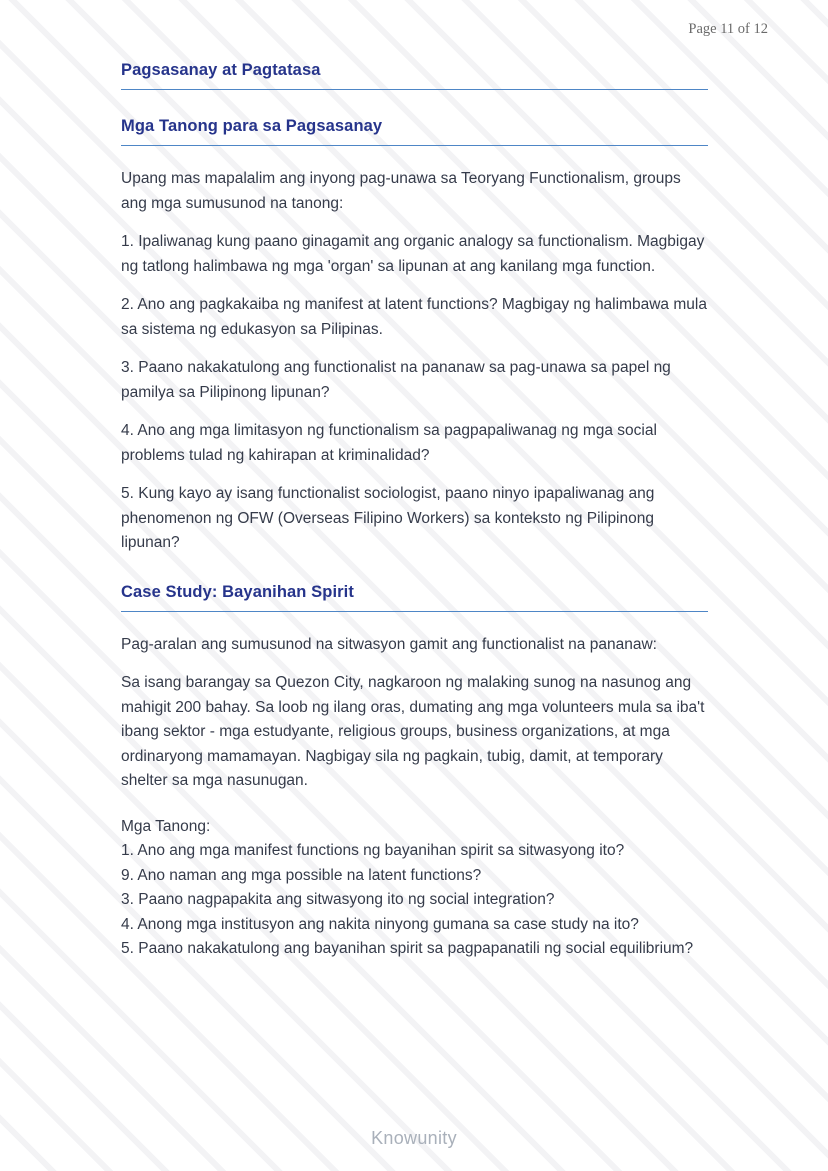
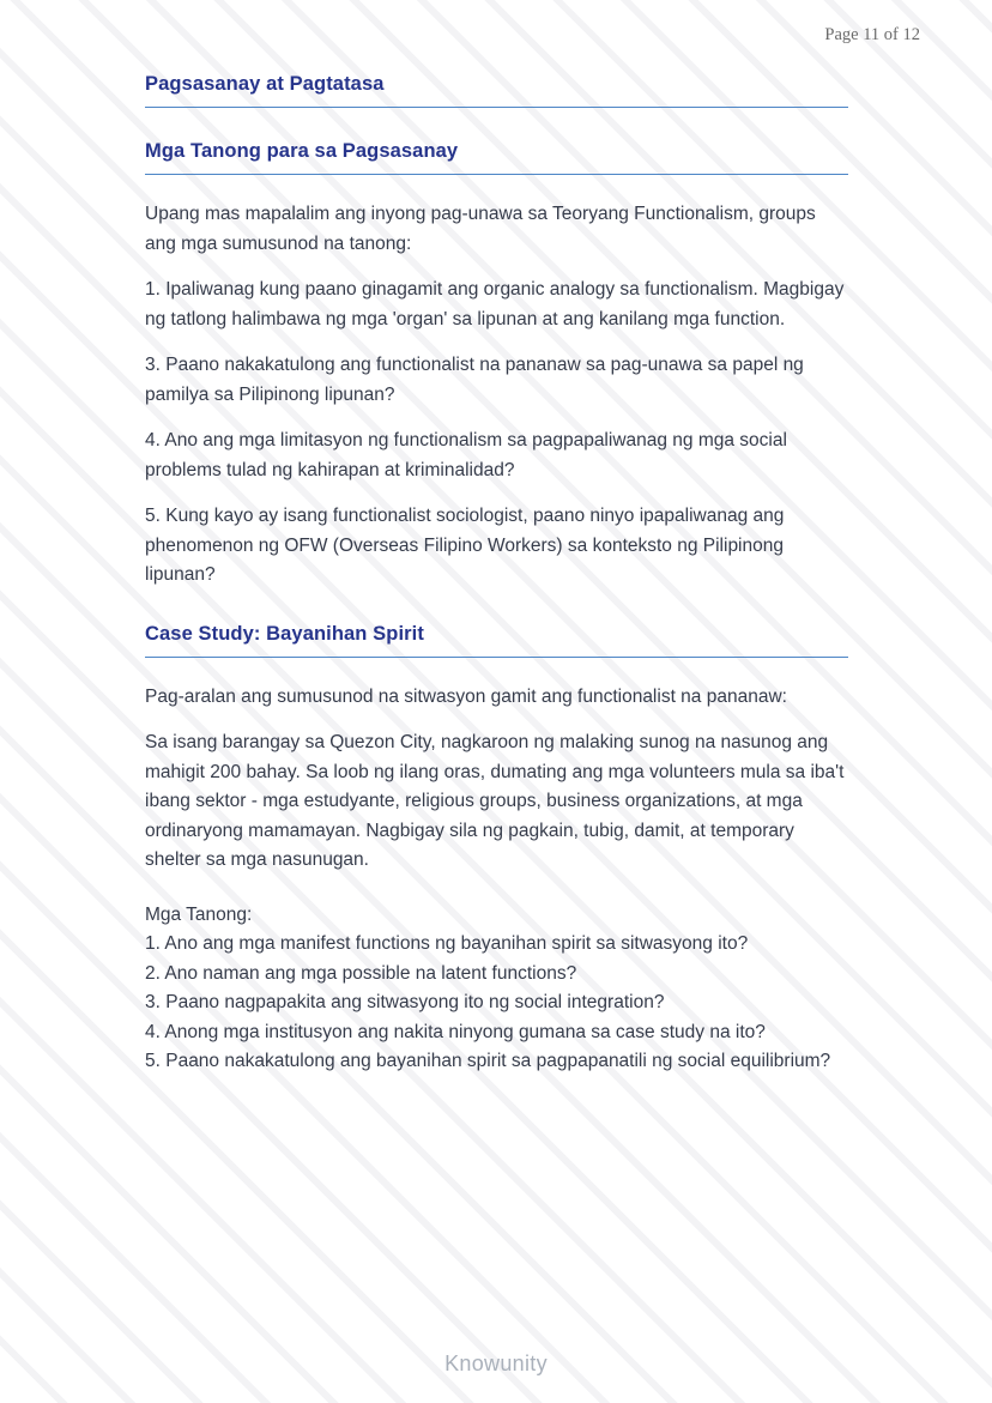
  Page 11 of 12
  Pagsasanay at Pagtatasa
  Mga Tanong para sa Pagsasanay
  Upang mas mapalalim ang inyong pag-unawa sa Teoryang Functionalism, groups ang mga sumusunod na tanong:
  1. Ipaliwanag kung paano ginagamit ang organic analogy sa functionalism. Magbigay ng tatlong halimbawa ng mga 'organ' sa lipunan at ang kanilang mga function.
- 2. Ano ang pagkakaiba ng manifest at latent functions? Magbigay ng halimbawa mula sa sistema ng edukasyon sa Pilipinas.
  3. Paano nakakatulong ang functionalist na pananaw sa pag-unawa sa papel ng pamilya sa Pilipinong lipunan?
  4. Ano ang mga limitasyon ng functionalism sa pagpapaliwanag ng mga social problems tulad ng kahirapan at kriminalidad?
  5. Kung kayo ay isang functionalist sociologist, paano ninyo ipapaliwanag ang phenomenon ng OFW (Overseas Filipino Workers) sa konteksto ng Pilipinong lipunan?
  Case Study: Bayanihan Spirit
  Pag-aralan ang sumusunod na sitwasyon gamit ang functionalist na pananaw:
  Sa isang barangay sa Quezon City, nagkaroon ng malaking sunog na nasunog ang mahigit 200 bahay. Sa loob ng ilang oras, dumating ang mga volunteers mula sa iba't ibang sektor - mga estudyante, religious groups, business organizations, at mga ordinaryong mamamayan. Nagbigay sila ng pagkain, tubig, damit, at temporary shelter sa mga nasunugan.
  Mga Tanong:
  1. Ano ang mga manifest functions ng bayanihan spirit sa sitwasyong ito?
- 9. Ano naman ang mga possible na latent functions?
+ 2. Ano naman ang mga possible na latent functions?
  3. Paano nagpapakita ang sitwasyong ito ng social integration?
  4. Anong mga institusyon ang nakita ninyong gumana sa case study na ito?
  5. Paano nakakatulong ang bayanihan spirit sa pagpapanatili ng social equilibrium?
  Knowunity
